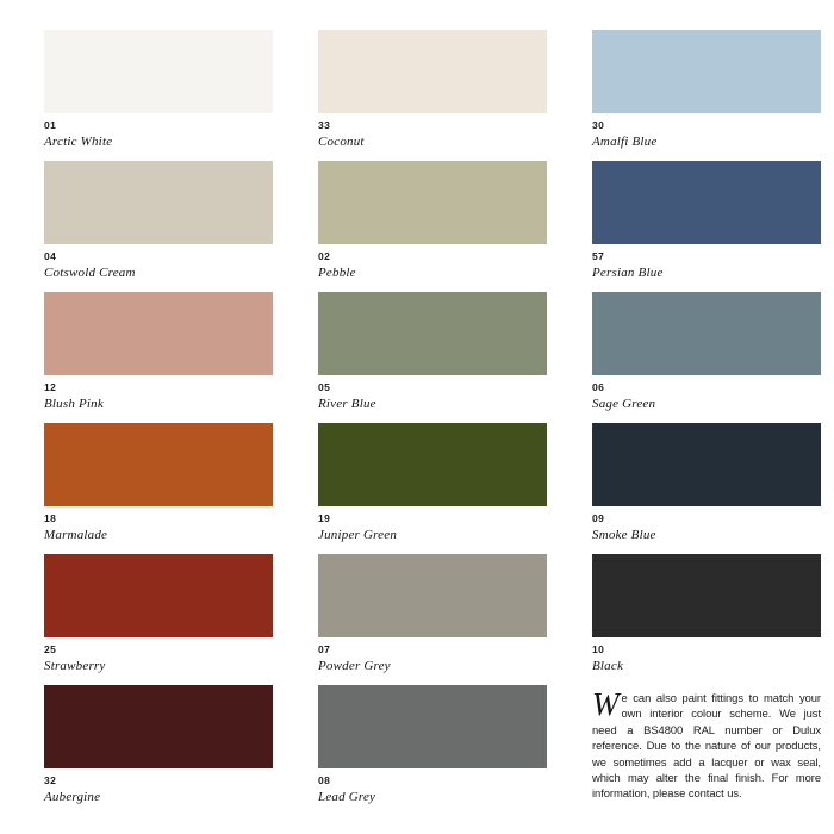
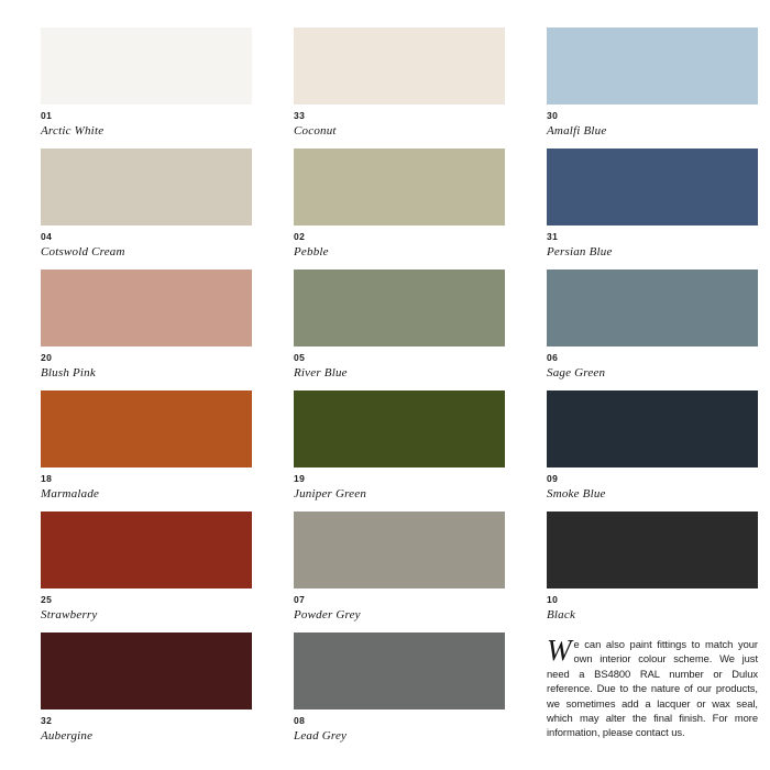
  01
  Arctic White
  33
  Coconut
  30
  Amalfi Blue
  04
  Cotswold Cream
  02
  Pebble
- 57
+ 31
  Persian Blue
- 12
+ 20
  Blush Pink
  05
  River Blue
  06
  Sage Green
  18
  Marmalade
  19
  Juniper Green
  09
  Smoke Blue
  25
  Strawberry
  07
  Powder Grey
  10
  Black
  32
  Aubergine
  08
  Lead Grey
  W
  e can also paint fittings to match your own interior colour scheme. We just need a BS4800 RAL number or Dulux reference. Due to the nature of our products, we sometimes add a lacquer or wax seal, which may alter the final finish. For more information, please contact us.
